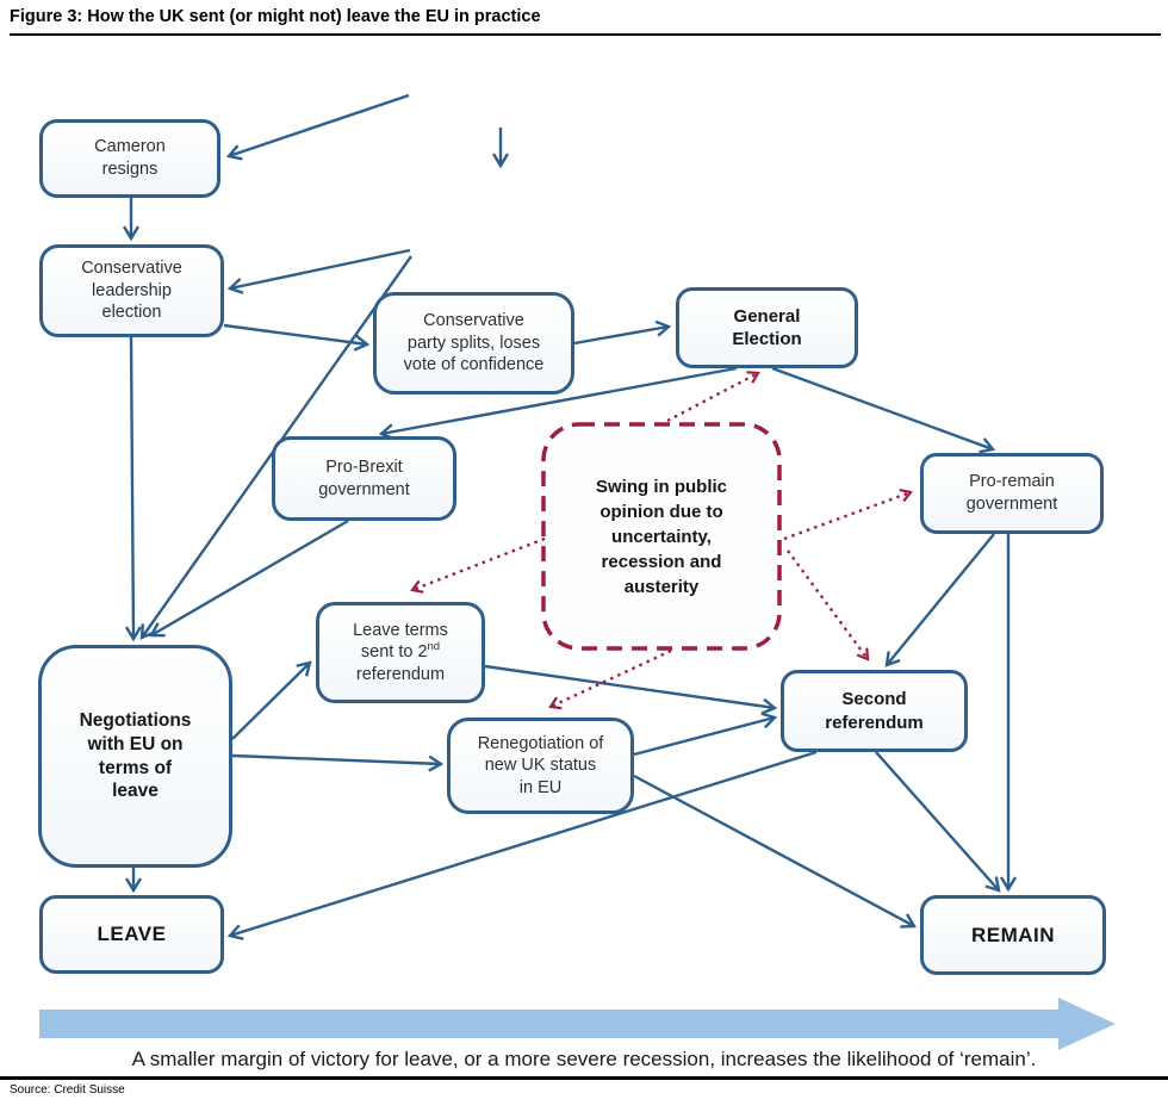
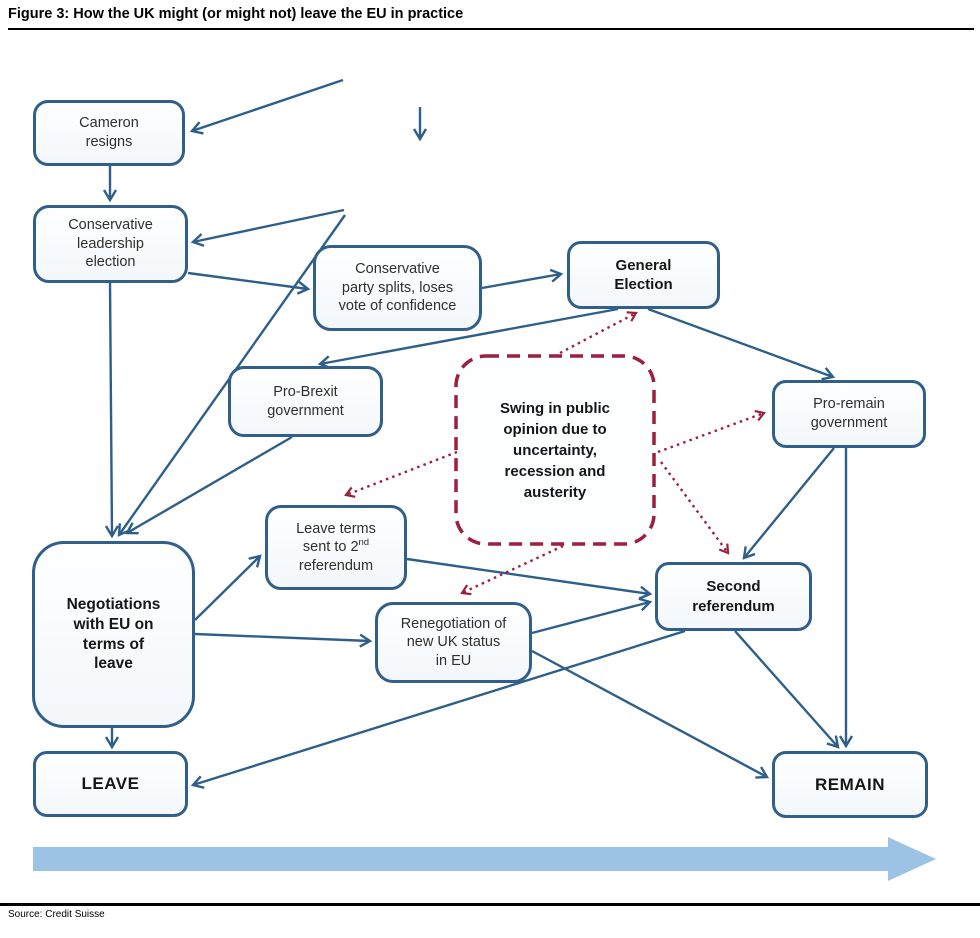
- Figure 3: How the UK sent (or might not) leave the EU in practice
+ Figure 3: How the UK might (or might not) leave the EU in practice
  Cameron
  resigns
  Conservative
  leadership
  election
  Conservative
  party splits, loses
  vote of confidence
  General
  Election
  Pro-Brexit
  government
  Pro-remain
  government
  Leave terms
  sent to 2nd
  referendum
  Renegotiation of
  new UK status
  in EU
  Second
  referendum
  Negotiations
  with EU on
  terms of
  leave
  LEAVE
  REMAIN
  Swing in public
  opinion due to
  uncertainty,
  recession and
  austerity
- A smaller margin of victory for leave, or a more severe recession, increases the likelihood of ‘remain’.
  Source: Credit Suisse
